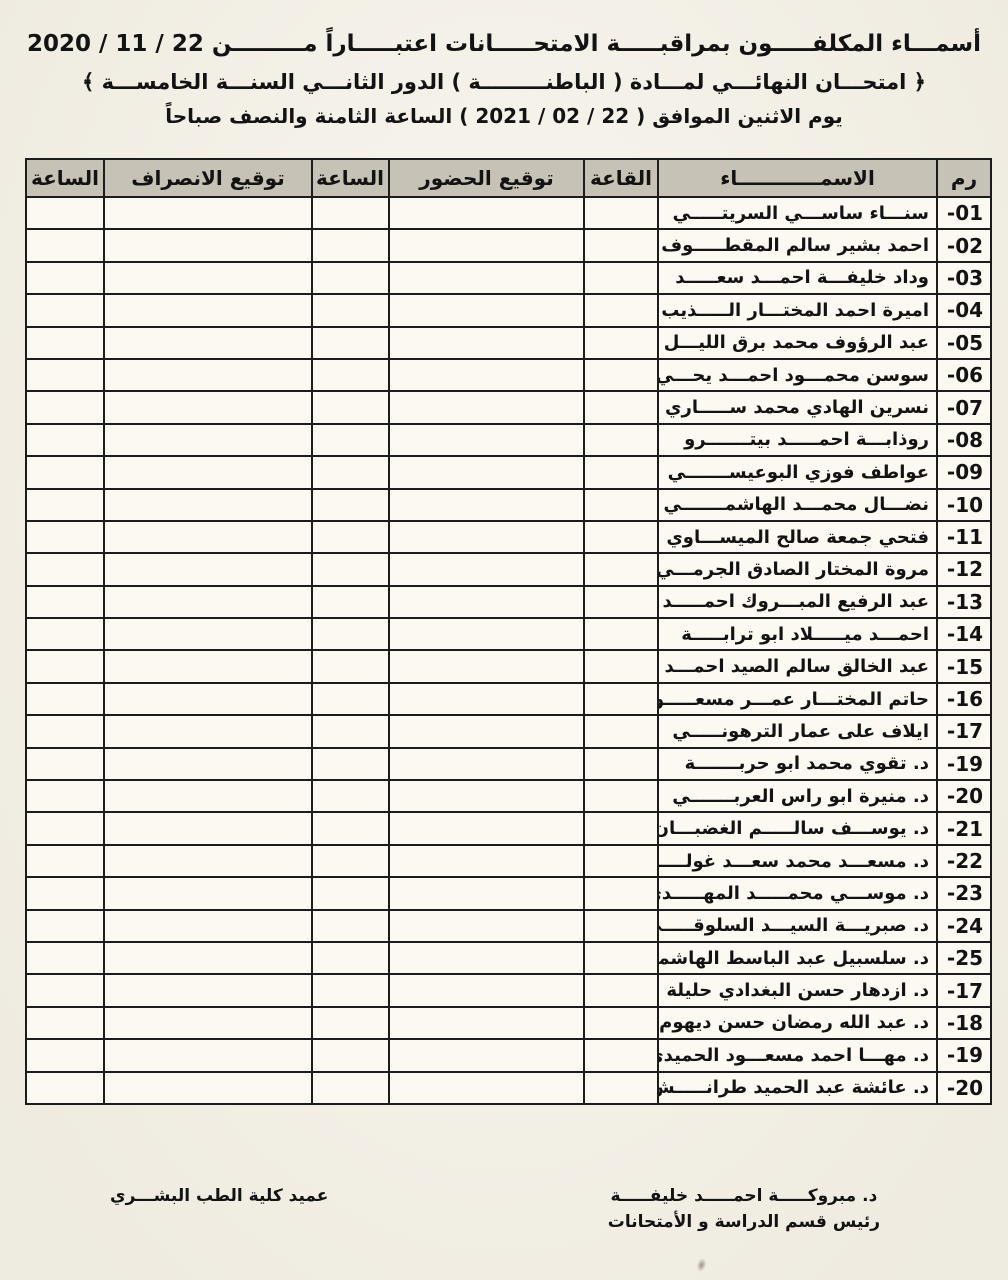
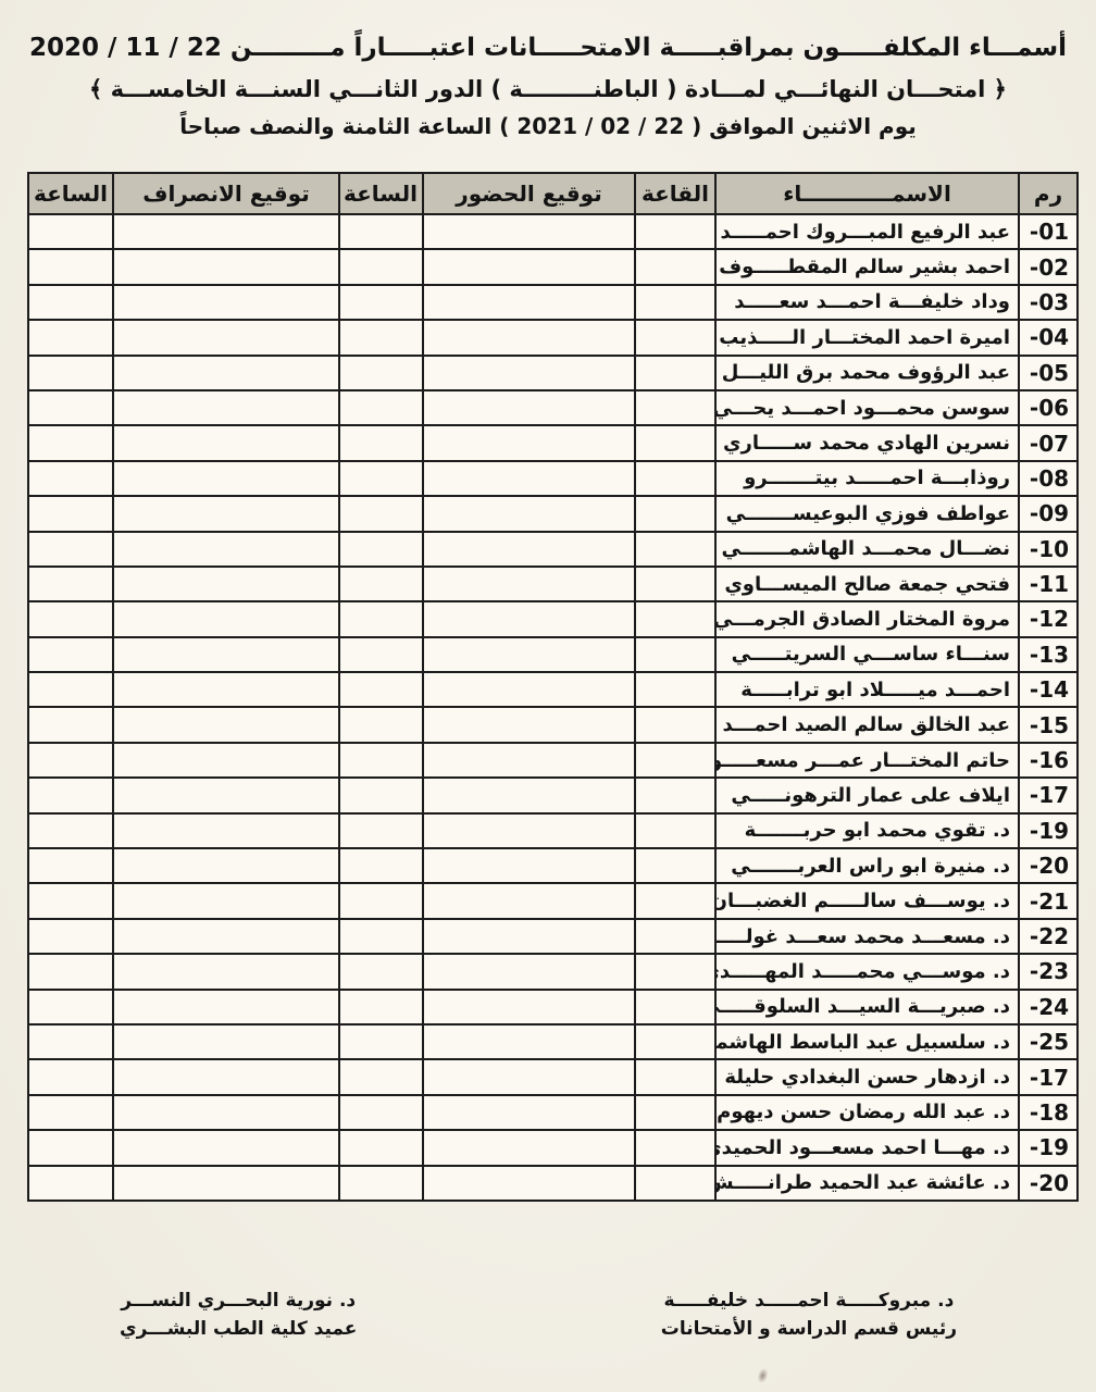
  أسمـــاء المكلفـــــون بمراقبـــــة الامتحـــــانات اعتبـــــاراً مـــــــــن 22 / 11 / 2020
  ﴿ امتحـــان النهائـــي لمـــادة ( الباطنـــــــــة ) الدور الثانـــي السنـــة الخامســـة ﴾
  يوم الاثنين الموافق ( 22 / 02 / 2021 ) الساعة الثامنة والنصف صباحاً
  رم	الاسمــــــــــــاء	القاعة	توقيع الحضور	الساعة	توقيع الانصراف	الساعة
- 01-	سنـــاء ساســـي السريتـــــي
+ 01-	عبد الرفيع المبـــروك احمـــــد
  02-	احمد بشير سالم المقطـــــوف
  03-	وداد خليفـــة احمـــد سعـــــد
  04-	اميرة احمد المختـــار الـــــذيب
  05-	عبد الرؤوف محمد برق الليـــل
  06-	سوسن محمـــود احمـــد يحـــي
  07-	نسرين الهادي محمد ســـــاري
  08-	روذابـــة احمـــــد بيتـــــــرو
  09-	عواطف فوزي البوعيســـــــي
  10-	نضـــال محمـــد الهاشمـــــــي
  11-	فتحي جمعة صالح الميســـاوي
  12-	مروة المختار الصادق الجرمـــي
- 13-	عبد الرفيع المبـــروك احمـــــد
+ 13-	سنـــاء ساســـي السريتـــــي
  14-	احمـــد ميـــــلاد ابو ترابـــــة
  15-	عبد الخالق سالم الصيد احمـــد
  16-	حاتم المختـــار عمـــر مسعـــــو
  17-	ايلاف على عمار الترهونـــــي
  19-	د. تقوي محمد ابو حربـــــــة
  20-	د. منيرة ابو راس العربـــــــي
  21-	د. يوســـف سالـــــم الغضبـــان
  22-	د. مسعـــد محمد سعـــد غولـــــ
  23-	د. موســـي محمـــــد المهـــــد
  24-	د. صبريـــة السيـــد السلوقـــــ
  25-	د. سلسبيل عبد الباسط الهاشم
  17-	د. ازدهار حسن البغدادي حليلة
  18-	د. عبد الله رمضان حسن ديهوم
  19-	د. مهـــا احمد مسعـــود الحميد
  20-	د. عائشة عبد الحميد طرانـــــش
  د. مبروكـــــة احمـــــد خليفـــــة
  رئيس قسم الدراسة و الأمتحانات
+ د. نورية البحـــري النســـر
  عميد كلية الطب البشـــري
